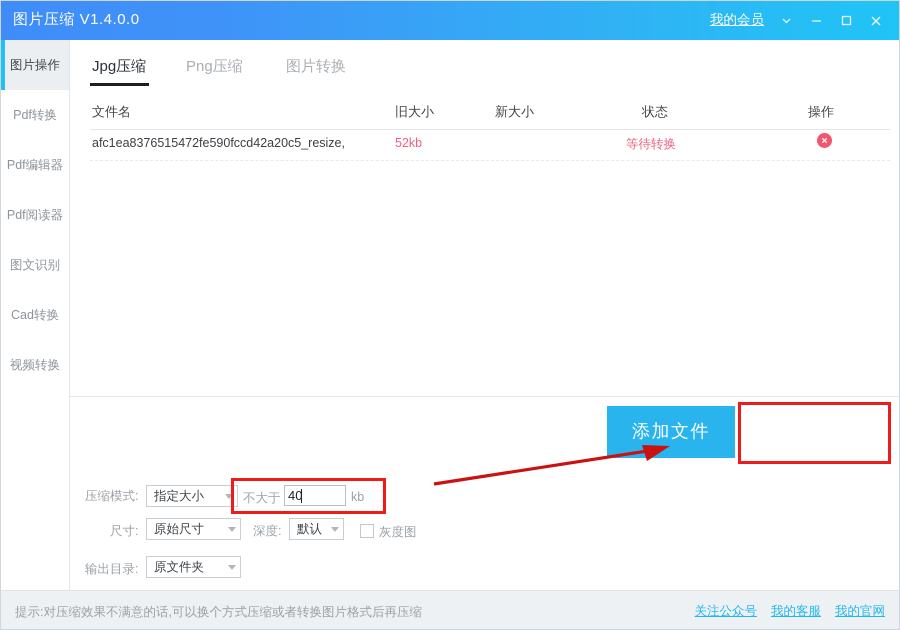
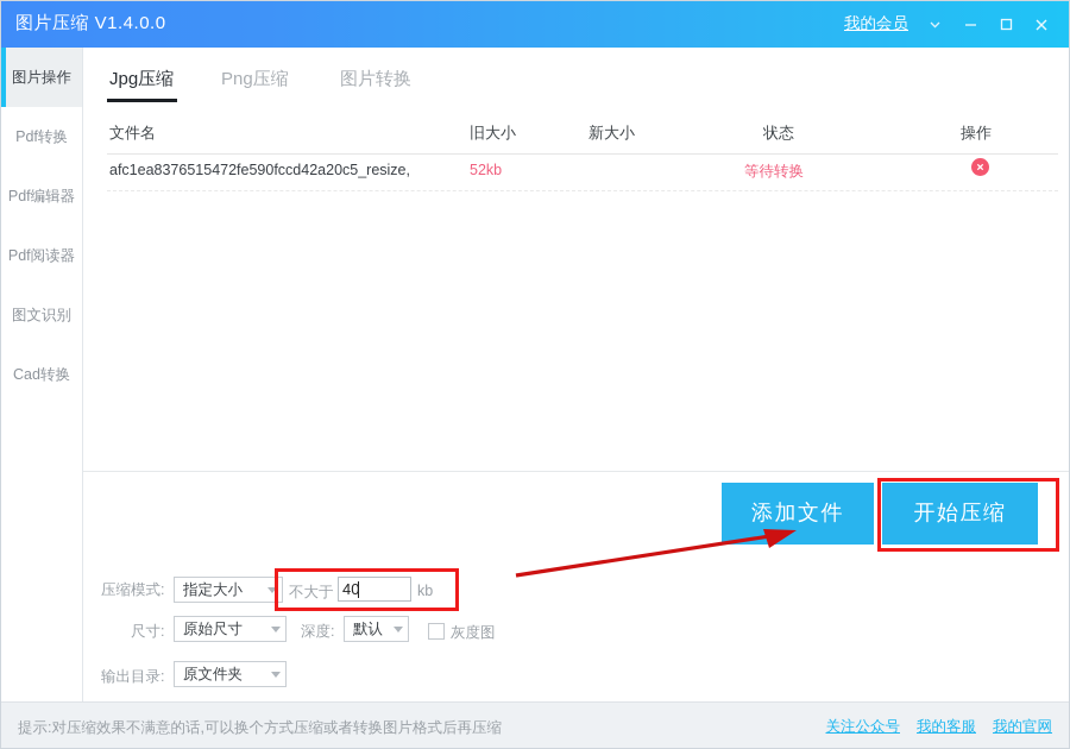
  图片压缩 V1.4.0.0
  我的会员
  图片操作
  Pdf转换
  Pdf编辑器
  Pdf阅读器
  图文识别
  Cad转换
- 视频转换
  Jpg压缩
  Png压缩
  图片转换
  文件名
  旧大小
  新大小
  状态
  操作
  afc1ea8376515472fe590fccd42a20c5_resize,
  52kb
  等待转换
  添加文件
+ 开始压缩
  压缩模式:
  指定大小
  不大于
  40
  kb
  尺寸:
  原始尺寸
  深度:
  默认
  灰度图
  输出目录:
  原文件夹
  提示:对压缩效果不满意的话,可以换个方式压缩或者转换图片格式后再压缩
  关注公众号
  我的客服
  我的官网
